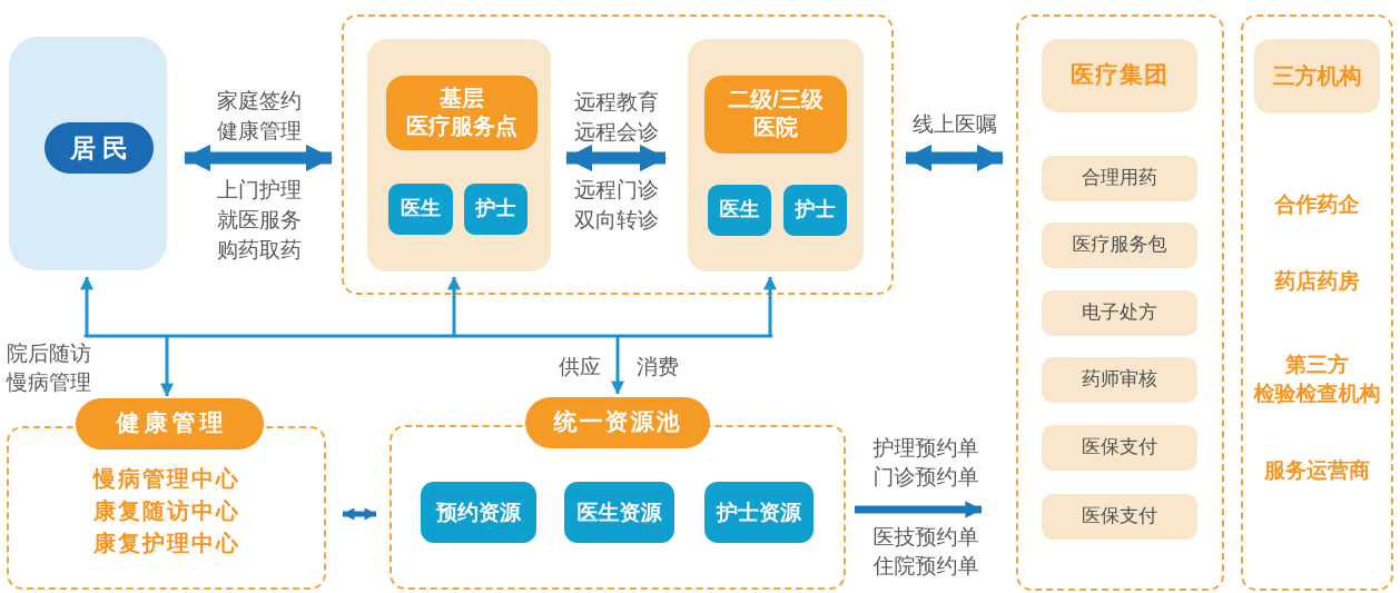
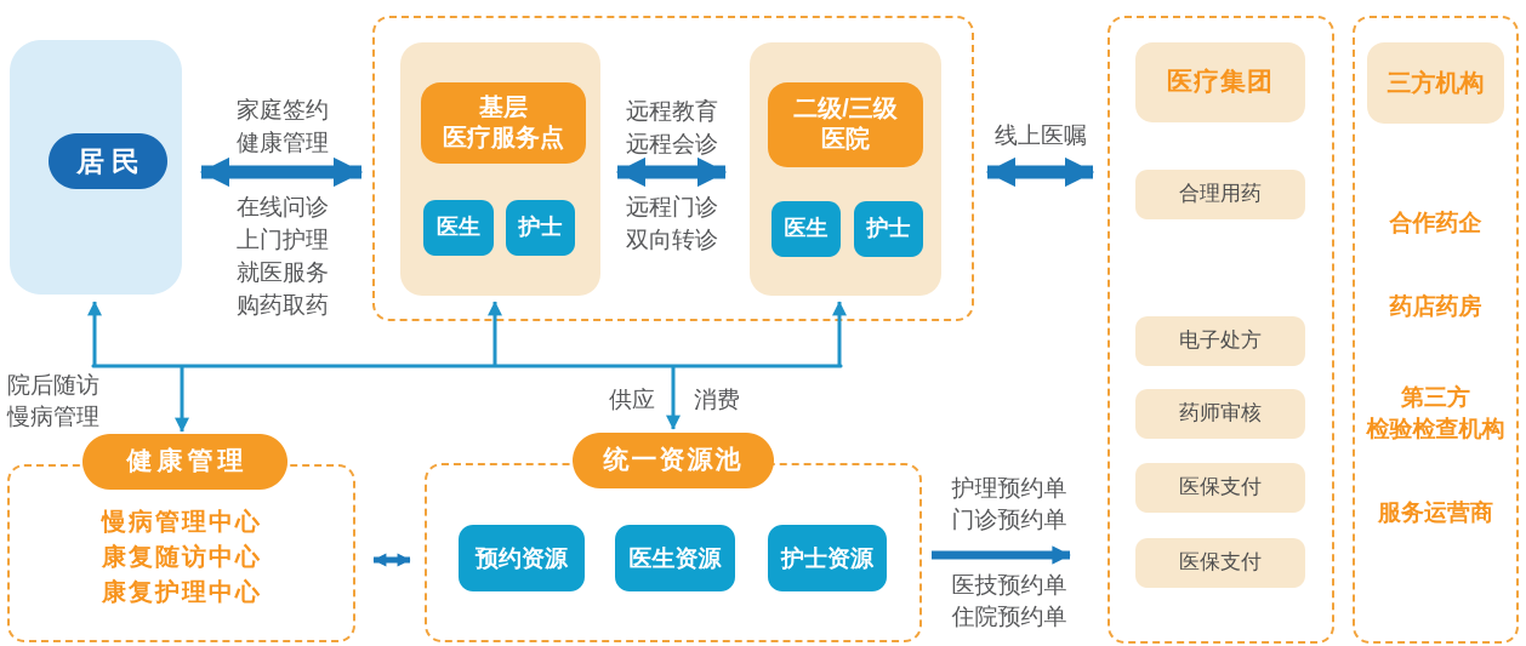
  居民
  基层
  医疗服务点
  医生
  护士
  二级/三级
  医院
  医生
  护士
  家庭签约
  健康管理
+ 在线问诊
  上门护理
  就医服务
  购药取药
  远程教育
  远程会诊
  远程门诊
  双向转诊
  线上医嘱
  医疗集团
  合理用药
- 医疗服务包
  电子处方
  药师审核
  医保支付
  医保支付
  三方机构
  合作药企
  药店药房
  第三方
  检验检查机构
  服务运营商
  院后随访
  慢病管理
  供应
  消费
  健康管理
  慢病管理中心
  康复随访中心
  康复护理中心
  统一资源池
  预约资源
  医生资源
  护士资源
  护理预约单
  门诊预约单
  医技预约单
  住院预约单
